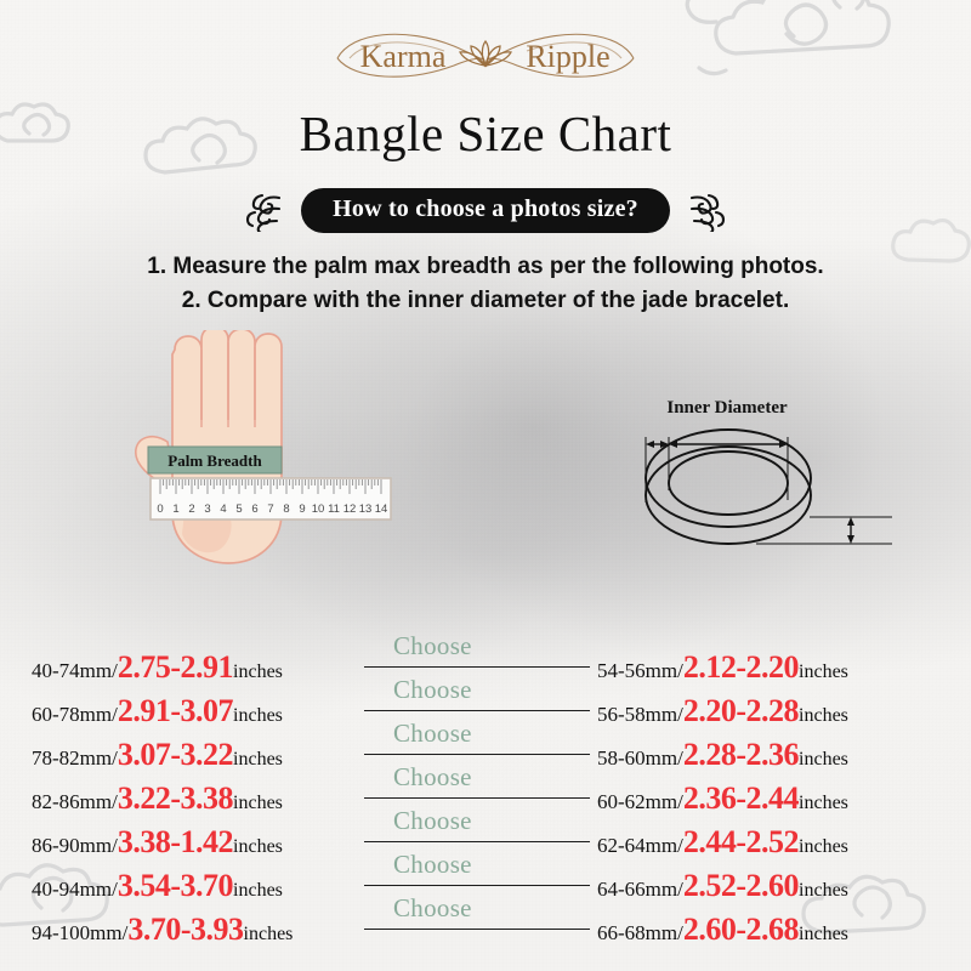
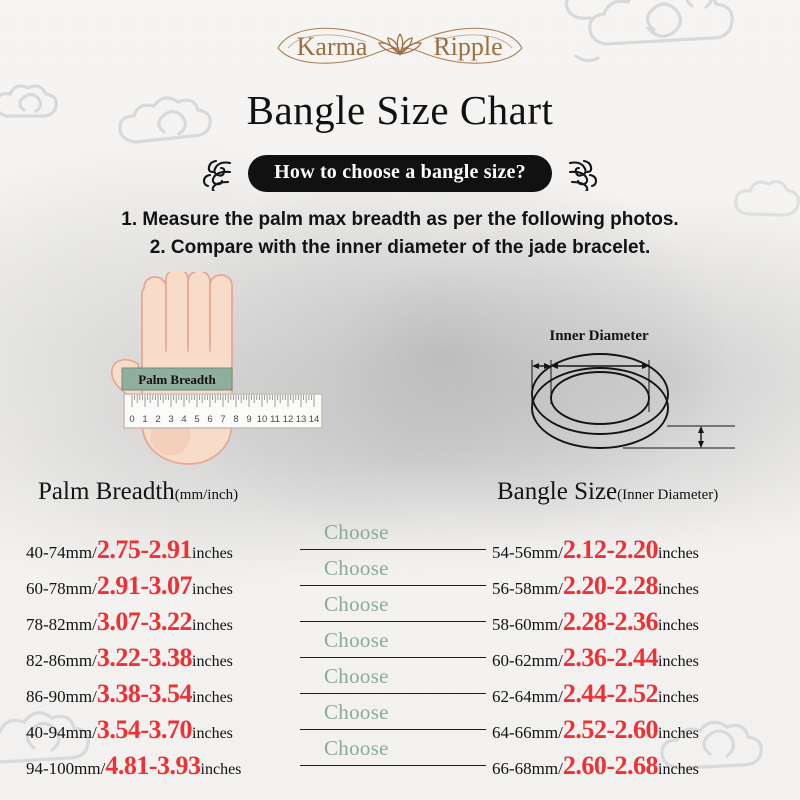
  Karma
  Ripple
  Bangle Size Chart
- How to choose a photos size?
+ How to choose a bangle size?
  1. Measure the palm max breadth as per the following photos.
  2. Compare with the inner diameter of the jade bracelet.
  Palm Breadth
  0
  1
  2
  3
  4
  5
  6
  7
  8
  9
  10
  11
  12
  13
  14
  Inner Diameter
+ Palm Breadth(mm/inch)
+ Bangle Size(Inner Diameter)
  40-74mm/2.75-2.91inches
  Choose
  54-56mm/2.12-2.20inches
  60-78mm/2.91-3.07inches
  Choose
  56-58mm/2.20-2.28inches
  78-82mm/3.07-3.22inches
  Choose
  58-60mm/2.28-2.36inches
  82-86mm/3.22-3.38inches
  Choose
  60-62mm/2.36-2.44inches
- 86-90mm/3.38-1.42inches
+ 86-90mm/3.38-3.54inches
  Choose
  62-64mm/2.44-2.52inches
  40-94mm/3.54-3.70inches
  Choose
  64-66mm/2.52-2.60inches
- 94-100mm/3.70-3.93inches
+ 94-100mm/4.81-3.93inches
  Choose
  66-68mm/2.60-2.68inches
